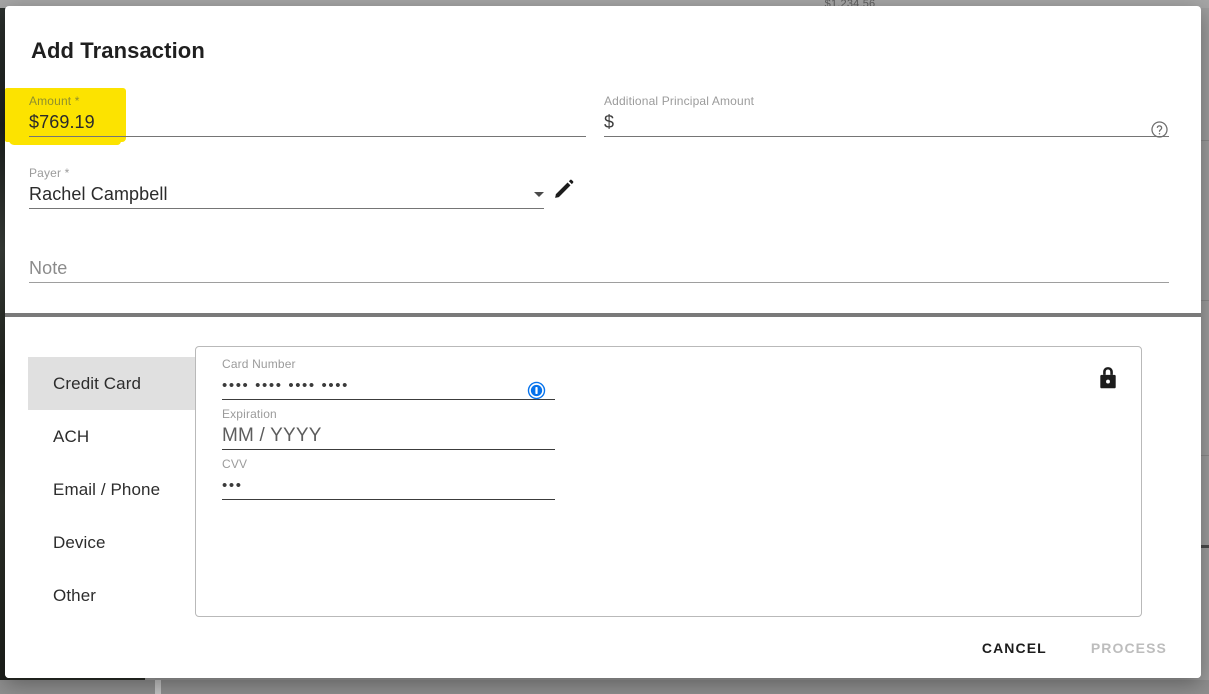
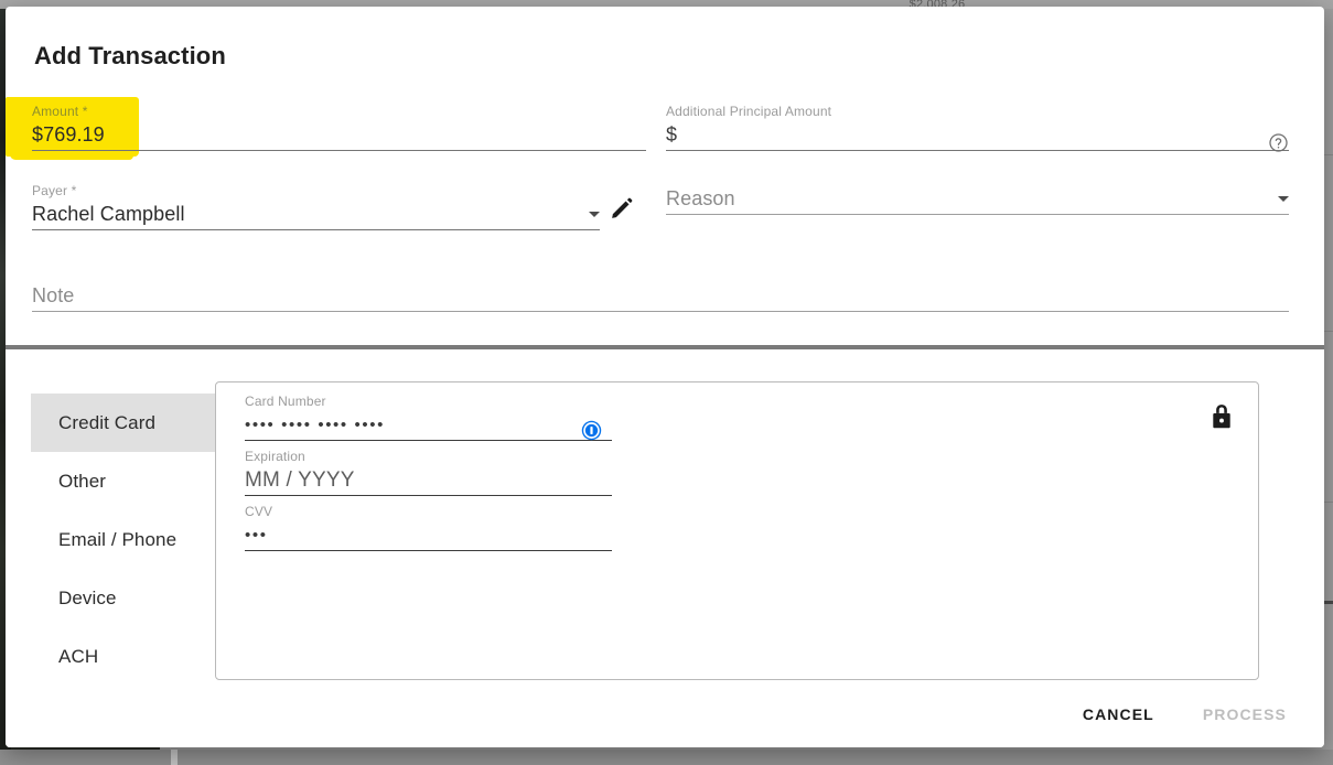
- $1,234.56
+ $2,008.26
  Add Transaction
  Amount *
  $769.19
  Additional Principal Amount
  $
  Payer *
  Rachel Campbell
+ Reason
  Note
  Credit Card
- ACH
+ Other
  Email / Phone
  Device
- Other
+ ACH
  Card Number
  •••• •••• •••• ••••
  Expiration
  MM / YYYY
  CVV
  •••
  CANCEL
  PROCESS
